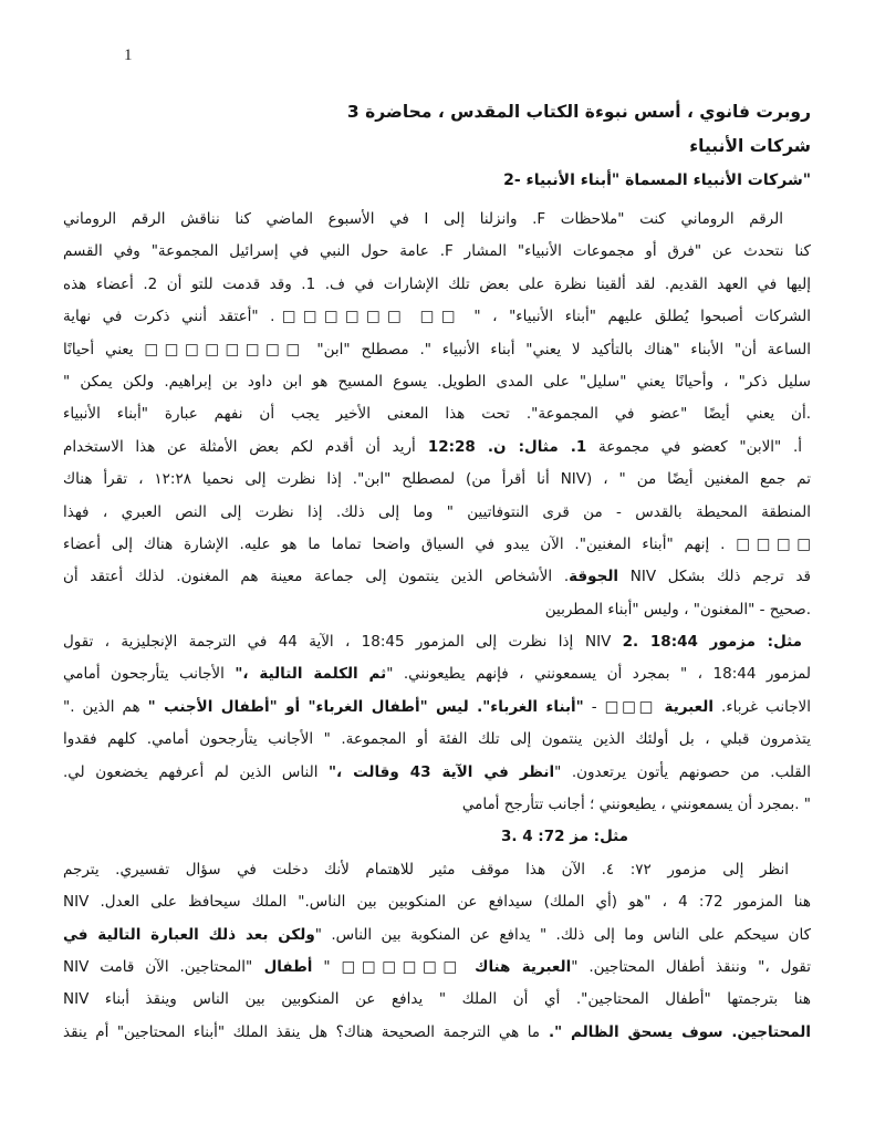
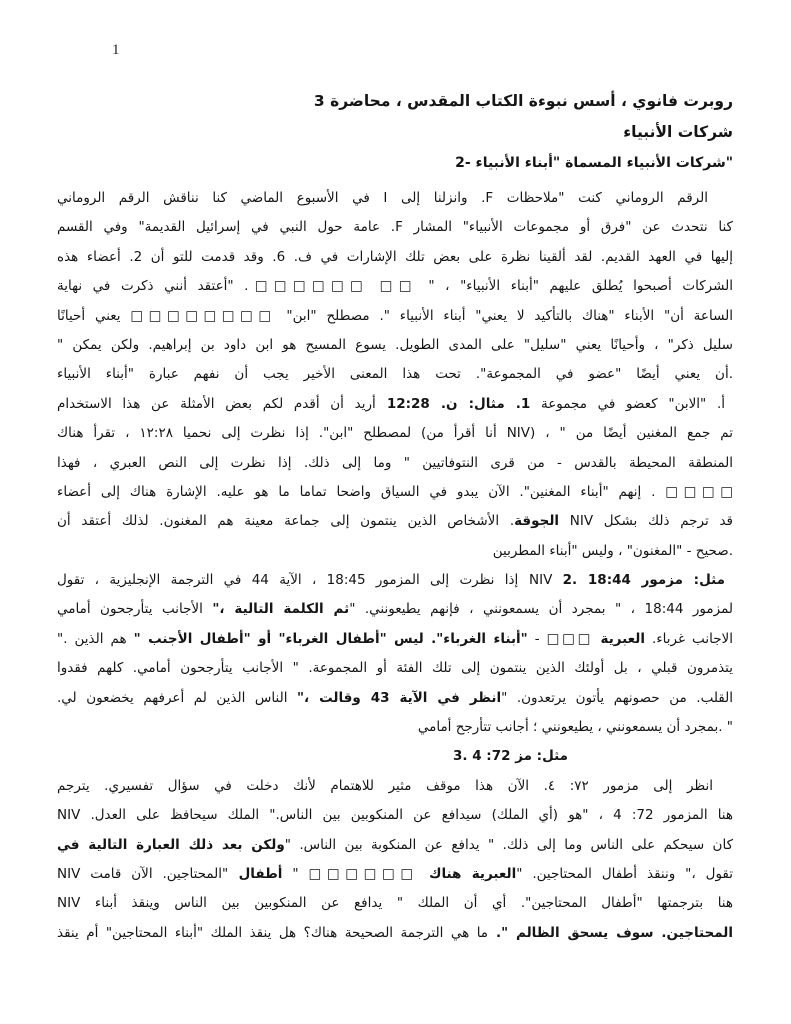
  1
  روبرت فانوي ، أسس نبوءة الكتاب المقدس ، محاضرة 3
  شركات الأنبياء
  "شركات الأنبياء المسماة "أبناء الأنبياء -2
  الرقم الروماني كنت "ملاحظات F. وانزلنا إلى I في الأسبوع الماضي كنا نناقش الرقم الروماني
- كنا نتحدث عن "فرق أو مجموعات الأنبياء" المشار F. عامة حول النبي في إسرائيل المجموعة" وفي القسم
+ كنا نتحدث عن "فرق أو مجموعات الأنبياء" المشار F. عامة حول النبي في إسرائيل القديمة" وفي القسم
- إليها في العهد القديم. لقد ألقينا نظرة على بعض تلك الإشارات في ف. 1. وقد قدمت للتو أن 2. أعضاء هذه
+ إليها في العهد القديم. لقد ألقينا نظرة على بعض تلك الإشارات في ف. 6. وقد قدمت للتو أن 2. أعضاء هذه
  الشركات أصبحوا يُطلق عليهم "أبناء الأنبياء" ، " □□ □□□□□□. "أعتقد أنني ذكرت في نهاية
  الساعة أن" الأبناء "هناك بالتأكيد لا يعني" أبناء الأنبياء ". مصطلح "ابن" □□□□□□□□ يعني أحيانًا
  سليل ذكر" ، وأحيانًا يعني "سليل" على المدى الطويل. يسوع المسيح هو ابن داود بن إبراهيم. ولكن يمكن "
  .أن يعني أيضًا "عضو في المجموعة". تحت هذا المعنى الأخير يجب أن نفهم عبارة "أبناء الأنبياء
  أ. "الابن" كعضو في مجموعة 1. مثال: ن. 12:28 أريد أن أقدم لكم بعض الأمثلة عن هذا الاستخدام
  تم جمع المغنين أيضًا من " ، (NIV أنا أقرأ من) لمصطلح "ابن". إذا نظرت إلى نحميا ١٢:٢٨ ، تقرأ هناك
  المنطقة المحيطة بالقدس - من قرى النتوفاتيين " وما إلى ذلك. إذا نظرت إلى النص العبري ، فهذا
  □□□□ . إنهم "أبناء المغنين". الآن يبدو في السياق واضحا تماما ما هو عليه. الإشارة هناك إلى أعضاء
  قد ترجم ذلك بشكل NIV الجوقة. الأشخاص الذين ينتمون إلى جماعة معينة هم المغنون. لذلك أعتقد أن
  .صحيح - "المغنون" ، وليس "أبناء المطربين
  مثل: مزمور NIV 2. 18:44 إذا نظرت إلى المزمور 18:45 ، الآية 44 في الترجمة الإنجليزية ، تقول
  لمزمور 18:44 ، " بمجرد أن يسمعونني ، فإنهم يطيعونني. "ثم الكلمة التالية ،" الأجانب يتأرجحون أمامي
  الاجانب غرباء. العبرية □□□ - "أبناء الغرباء". ليس "أطفال الغرباء" أو "أطفال الأجنب " هم الذين ."
  يتذمرون قبلي ، بل أولئك الذين ينتمون إلى تلك الفئة أو المجموعة. " الأجانب يتأرجحون أمامي. كلهم فقدوا
  القلب. من حصونهم يأتون يرتعدون. "انظر في الآية 43 وقالت ،" الناس الذين لم أعرفهم يخضعون لي.
  " .بمجرد أن يسمعونني ، يطيعونني ؛ أجانب تتأرجح أمامي
  مثل: مز 72: 4 .3
  انظر إلى مزمور ٧٢: ٤. الآن هذا موقف مثير للاهتمام لأنك دخلت في سؤال تفسيري. يترجم
  هنا المزمور 72: 4 ، "هو (أي الملك) سيدافع عن المنكوبين بين الناس." الملك سيحافظ على العدل. NIV
  كان سيحكم على الناس وما إلى ذلك. " يدافع عن المنكوبة بين الناس. "ولكن بعد ذلك العبارة التالية في
  تقول ،" وننقذ أطفال المحتاجين. "العبرية هناك □□□□□□ " أطفال "المحتاجين. الآن قامت NIV
  هنا بترجمتها "أطفال المحتاجين". أي أن الملك " يدافع عن المنكوبين بين الناس وينقذ أبناء NIV
  المحتاجين. سوف يسحق الظالم ". ما هي الترجمة الصحيحة هناك؟ هل ينقذ الملك "أبناء المحتاجين" أم ينقذ
